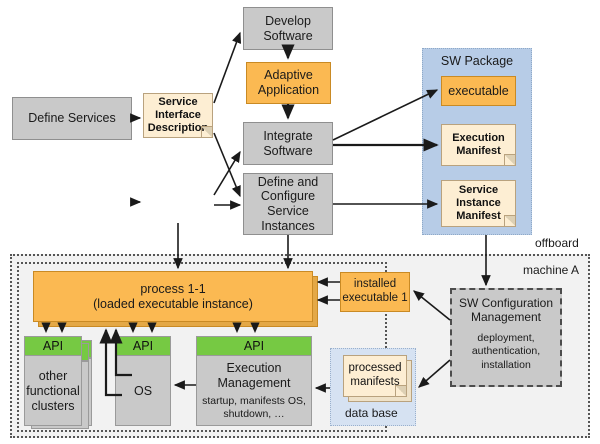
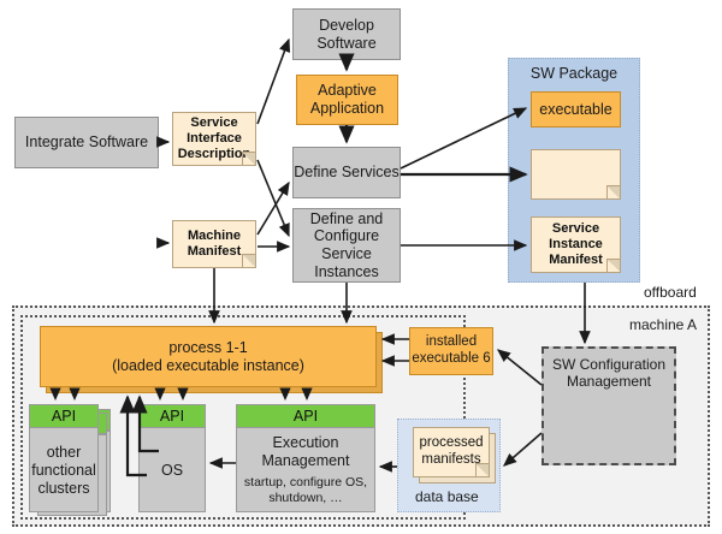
- Define Services
+ Integrate Software
  Service Interface Descriptio
+ Machine Manifest
  Develop Software
  Adaptive Application
- Integrate Software
+ Define Services
  Define and Configure Service Instances
  SW Package
  executable
- Execution Manifest
  Service Instance Manifest
  offboard
  machine A
  process 1-1
  (loaded executable instance)
  installed
- executable 1
+ executable 6
  SW Configuration Management
- deployment, authentication, installation
  processed manifests
  data base
  API
  other functional clusters
  API
  OS
  API
  Execution Management
- startup, manifests OS, shutdown, …
+ startup, configure OS, shutdown, …
